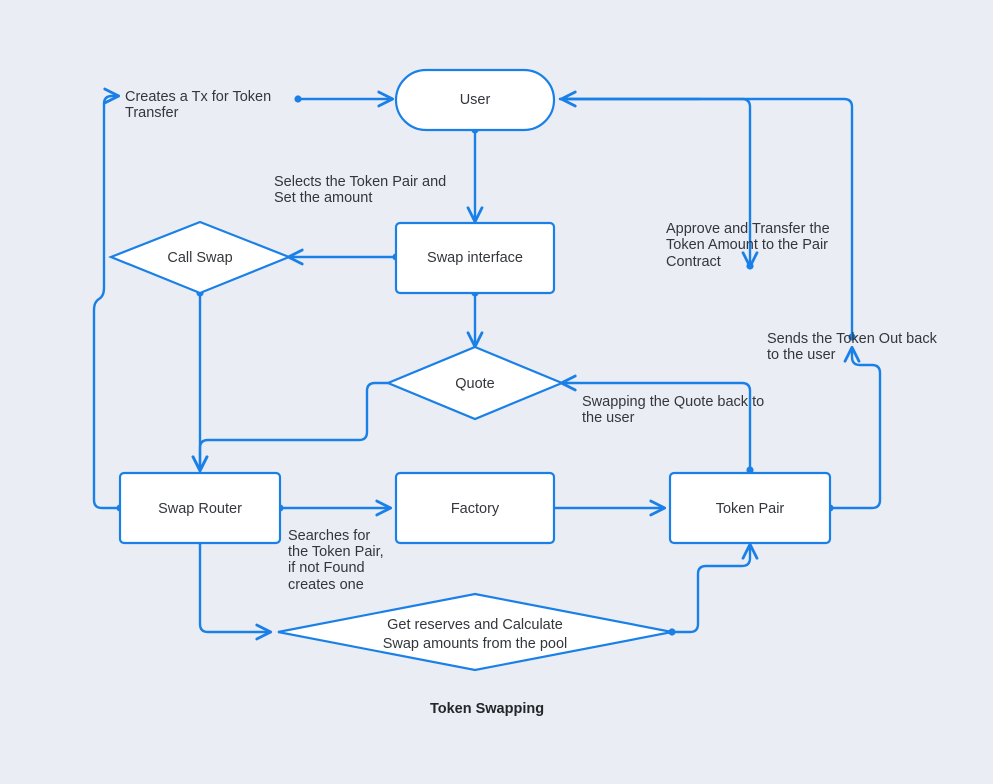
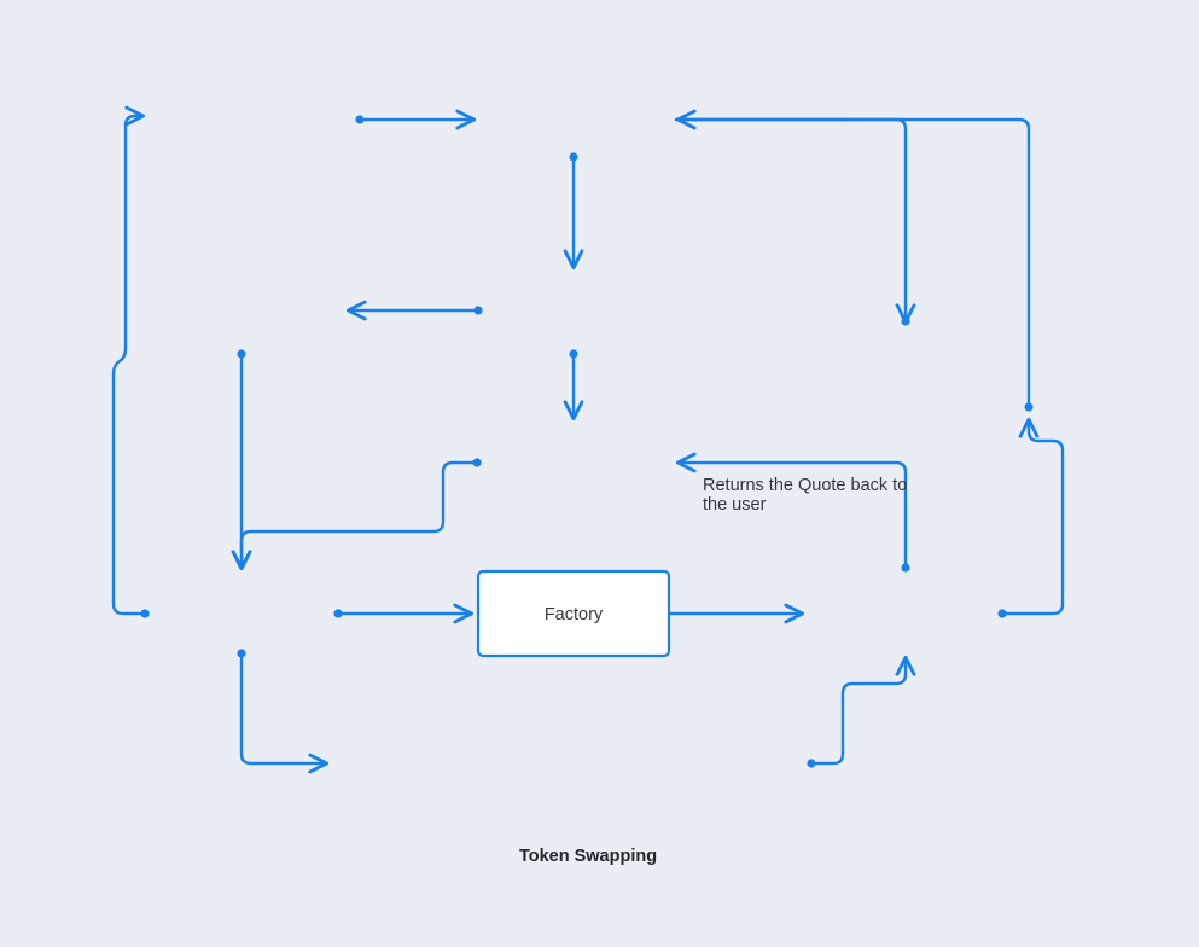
- User
- Swap interface
- Call Swap
- Quote
- Swap Router
  Factory
- Token Pair
- Get reserves and Calculate
- Swap amounts from the pool
- Creates a Tx for Token
- Transfer
- Selects the Token Pair and
- Set the amount
- Approve and Transfer the
- Token Amount to the Pair
- Contract
- Sends the Token Out back
- to the user
- Swapping the Quote back to
+ Returns the Quote back to
  the user
- Searches for
- the Token Pair,
- if not Found
- creates one
  Token Swapping
